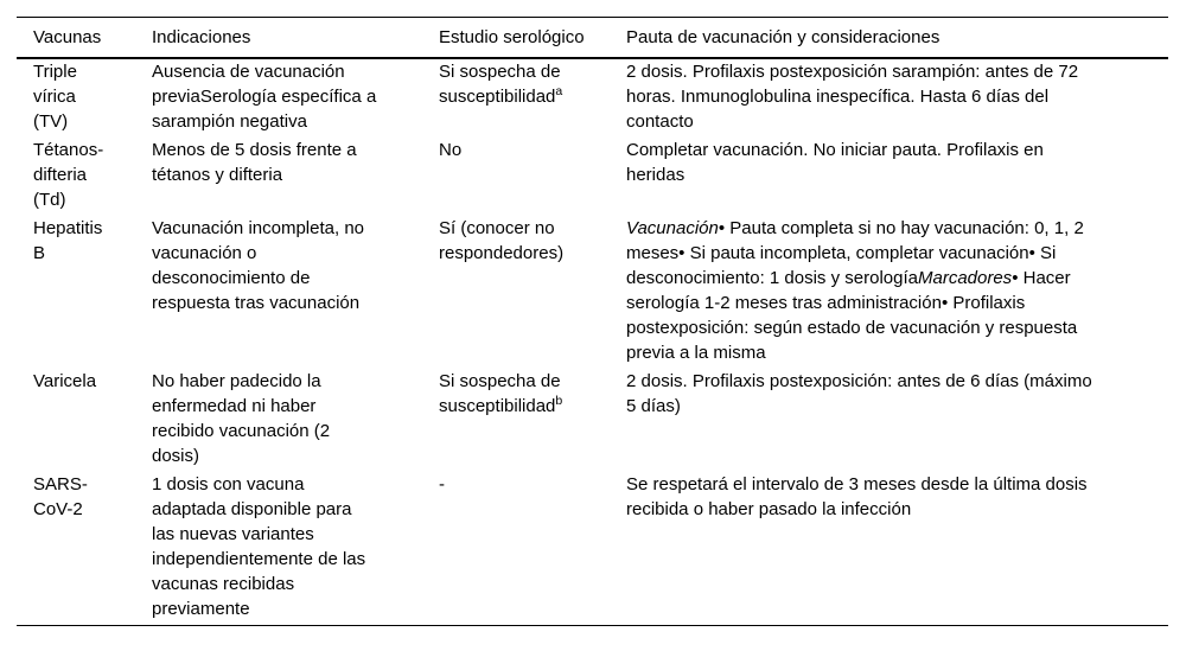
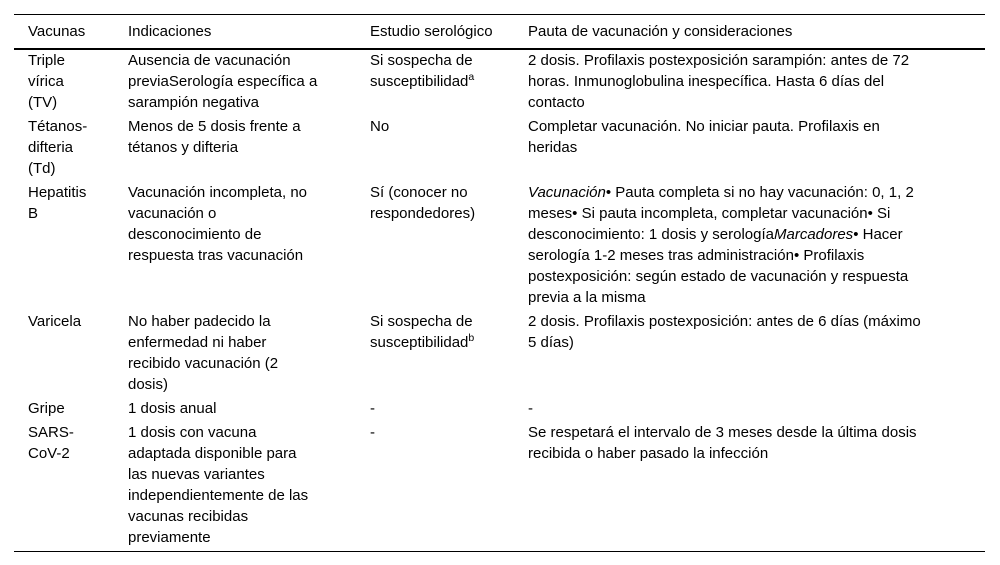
  Vacunas	Indicaciones	Estudio serológico	Pauta de vacunación y consideraciones
  Triple vírica (TV)	Ausencia de vacunación previaSerología específica a sarampión negativa	Si sospecha de susceptibilidada	2 dosis. Profilaxis postexposición sarampión: antes de 72 horas. Inmunoglobulina inespecífica. Hasta 6 días del contacto
  Tétanos- difteria (Td)	Menos de 5 dosis frente a tétanos y difteria	No	Completar vacunación. No iniciar pauta. Profilaxis en heridas
  Hepatitis B	Vacunación incompleta, no vacunación o desconocimiento de respuesta tras vacunación	Sí (conocer no respondedores)	Vacunación• Pauta completa si no hay vacunación: 0, 1, 2 meses• Si pauta incompleta, completar vacunación• Si desconocimiento: 1 dosis y serologíaMarcadores• Hacer serología 1-2 meses tras administración• Profilaxis postexposición: según estado de vacunación y respuesta previa a la misma
  Varicela	No haber padecido la enfermedad ni haber recibido vacunación (2 dosis)	Si sospecha de susceptibilidadb	2 dosis. Profilaxis postexposición: antes de 6 días (máximo 5 días)
+ Gripe	1 dosis anual	-	-
  SARS- CoV-2	1 dosis con vacuna adaptada disponible para las nuevas variantes independientemente de las vacunas recibidas previamente	-	Se respetará el intervalo de 3 meses desde la última dosis recibida o haber pasado la infección
